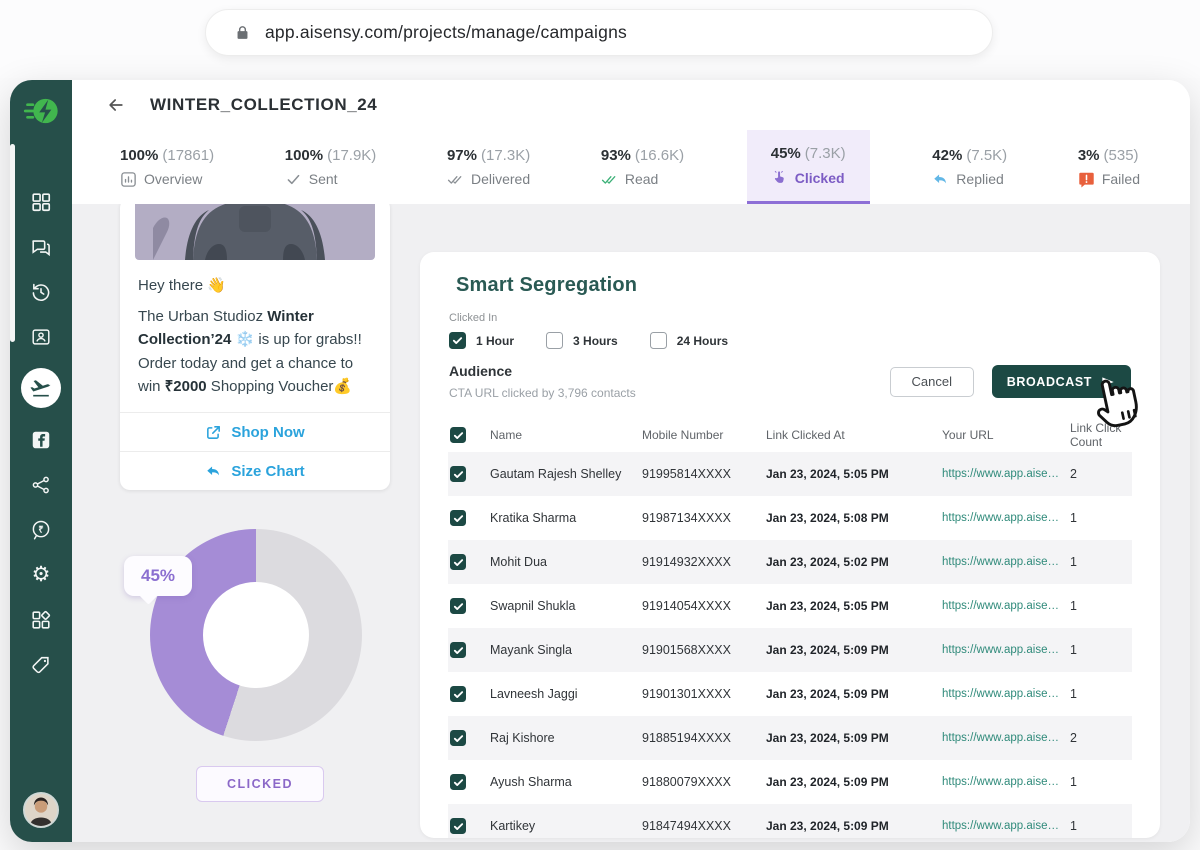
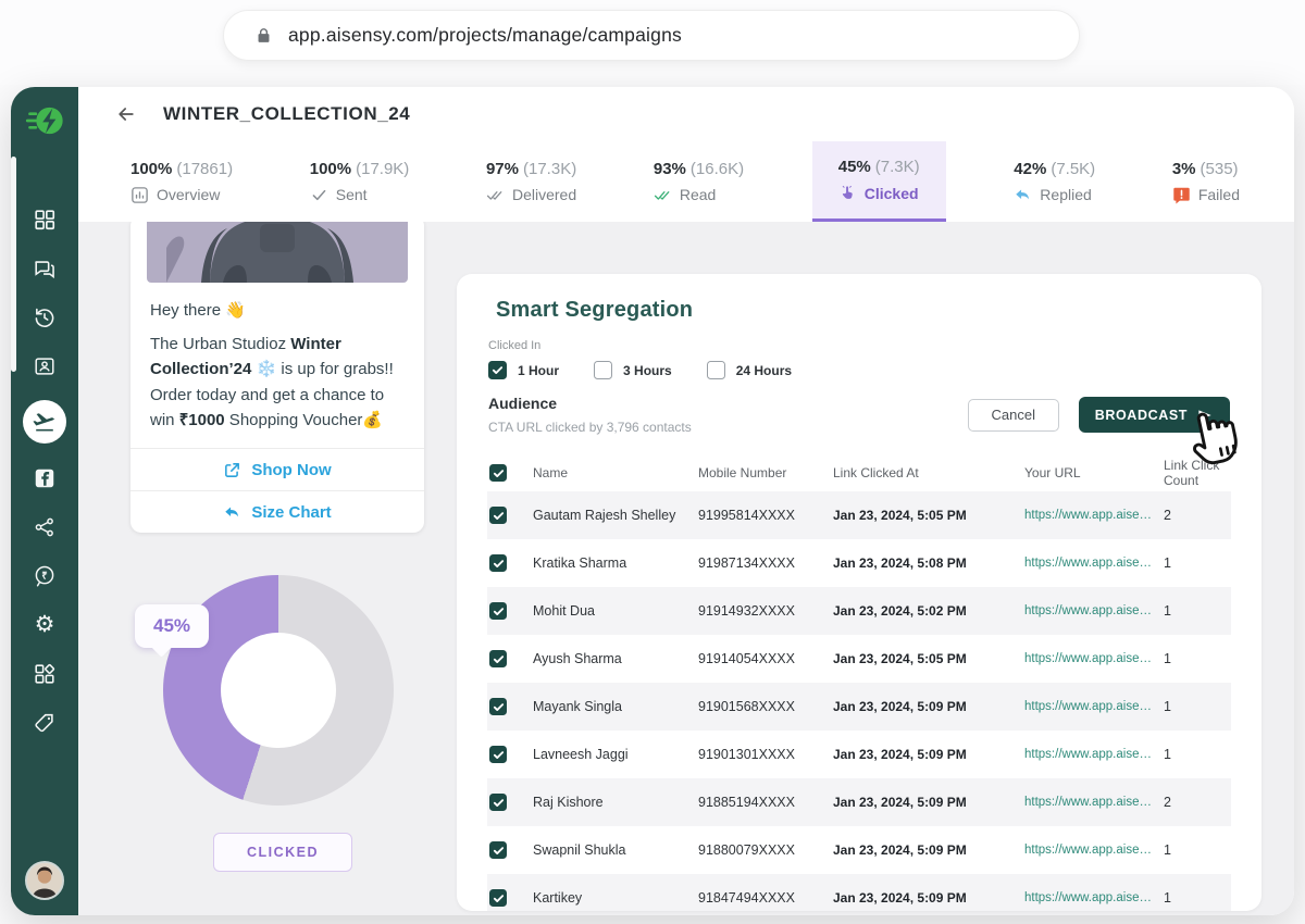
  app.aisensy.com/projects/manage/campaigns
  ₹
  ⚙
  WINTER_COLLECTION_24
  100% (17861)
  Overview
  100% (17.9K)
  Sent
  97% (17.3K)
  Delivered
  93% (16.6K)
  Read
  45% (7.3K)
  Clicked
  42% (7.5K)
  Replied
  3% (535)
  Failed
  Hey there 👋
- The Urban Studioz Winter Collection’24 ❄️ is up for grabs!! Order today and get a chance to win ₹2000 Shopping Voucher💰
+ The Urban Studioz Winter Collection’24 ❄️ is up for grabs!! Order today and get a chance to win ₹1000 Shopping Voucher💰
  Shop Now
  Size Chart
  45%
  CLICKED
  Smart Segregation
  Clicked In
  1 Hour
  3 Hours
  24 Hours
  Audience
  CTA URL clicked by 3,796 contacts
  Cancel
  BROADCAST
  Name
  Mobile Number
  Link Clicked At
  Your URL
  Link Click Count
  Gautam Rajesh Shelley
  91995814XXXX
  Jan 23, 2024, 5:05 PM
  https://www.app.aisen...
  2
  Kratika Sharma
  91987134XXXX
  Jan 23, 2024, 5:08 PM
  https://www.app.aisen...
  1
  Mohit Dua
  91914932XXXX
  Jan 23, 2024, 5:02 PM
  https://www.app.aisen...
  1
- Swapnil Shukla
+ Ayush Sharma
  91914054XXXX
  Jan 23, 2024, 5:05 PM
  https://www.app.aisen...
  1
  Mayank Singla
  91901568XXXX
  Jan 23, 2024, 5:09 PM
  https://www.app.aisen...
  1
  Lavneesh Jaggi
  91901301XXXX
  Jan 23, 2024, 5:09 PM
  https://www.app.aisen...
  1
  Raj Kishore
  91885194XXXX
  Jan 23, 2024, 5:09 PM
  https://www.app.aisen...
  2
- Ayush Sharma
+ Swapnil Shukla
  91880079XXXX
  Jan 23, 2024, 5:09 PM
  https://www.app.aisen...
  1
  Kartikey
  91847494XXXX
  Jan 23, 2024, 5:09 PM
  https://www.app.aisen...
  1
